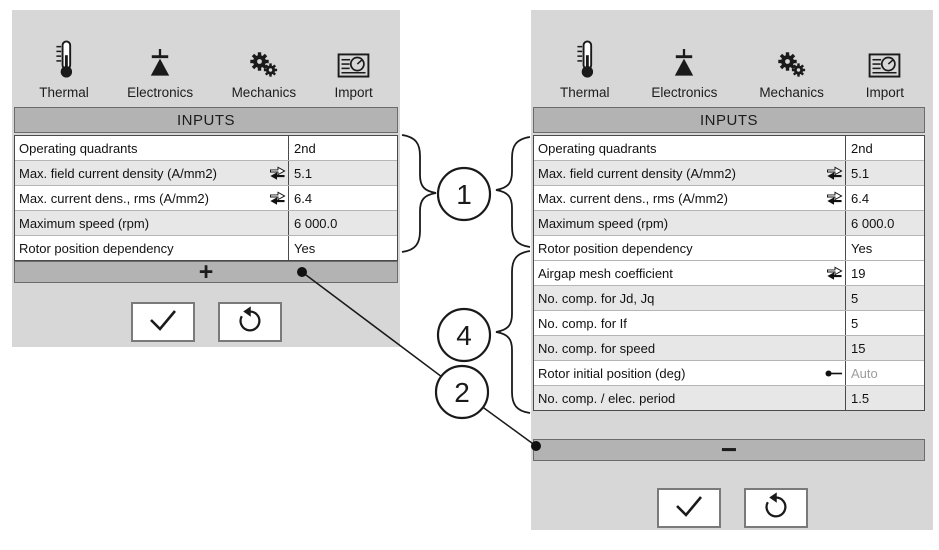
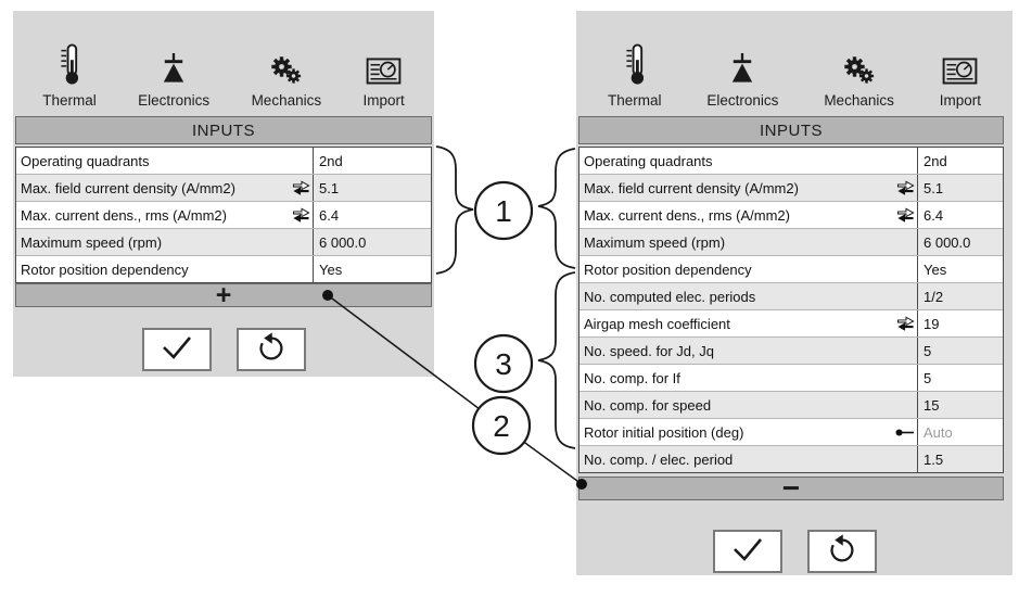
  Thermal
  Electronics
  Mechanics
  Import
  INPUTS
  Operating quadrants
  2nd
  Max. field current density (A/mm2)
  5.1
  Max. current dens., rms (A/mm2)
  6.4
  Maximum speed (rpm)
  6 000.0
  Rotor position dependency
  Yes
  +
  Thermal
  Electronics
  Mechanics
  Import
  INPUTS
  Operating quadrants
  2nd
  Max. field current density (A/mm2)
  5.1
  Max. current dens., rms (A/mm2)
  6.4
  Maximum speed (rpm)
  6 000.0
  Rotor position dependency
  Yes
+ No. computed elec. periods
+ 1/2
  Airgap mesh coefficient
  19
- No. comp. for Jd, Jq
+ No. speed. for Jd, Jq
  5
  No. comp. for If
  5
  No. comp. for speed
  15
  Rotor initial position (deg)
  Auto
  No. comp. / elec. period
  1.5
  −
  1
- 4
+ 3
  2
